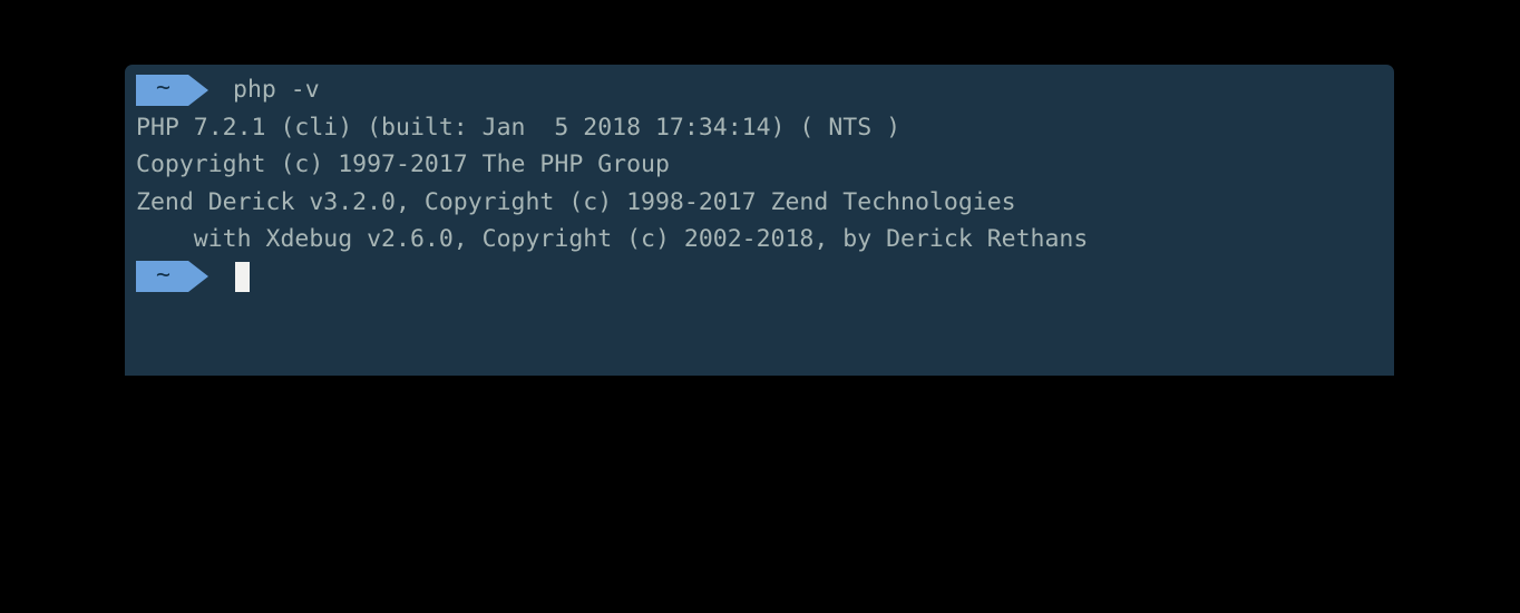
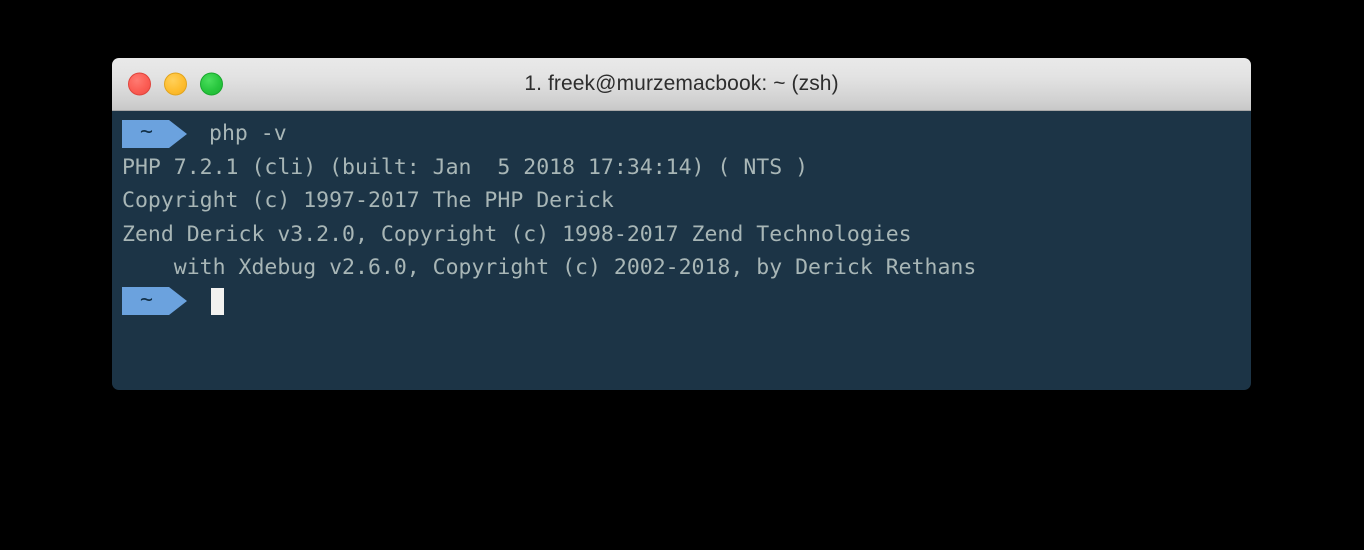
+ 1. freek@murzemacbook: ~ (zsh)
  ~
  php -v
  PHP 7.2.1 (cli) (built: Jan 5 2018 17:34:14) ( NTS )
- Copyright (c) 1997-2017 The PHP Group
+ Copyright (c) 1997-2017 The PHP Derick
  Zend Derick v3.2.0, Copyright (c) 1998-2017 Zend Technologies
  with Xdebug v2.6.0, Copyright (c) 2002-2018, by Derick Rethans
  ~
